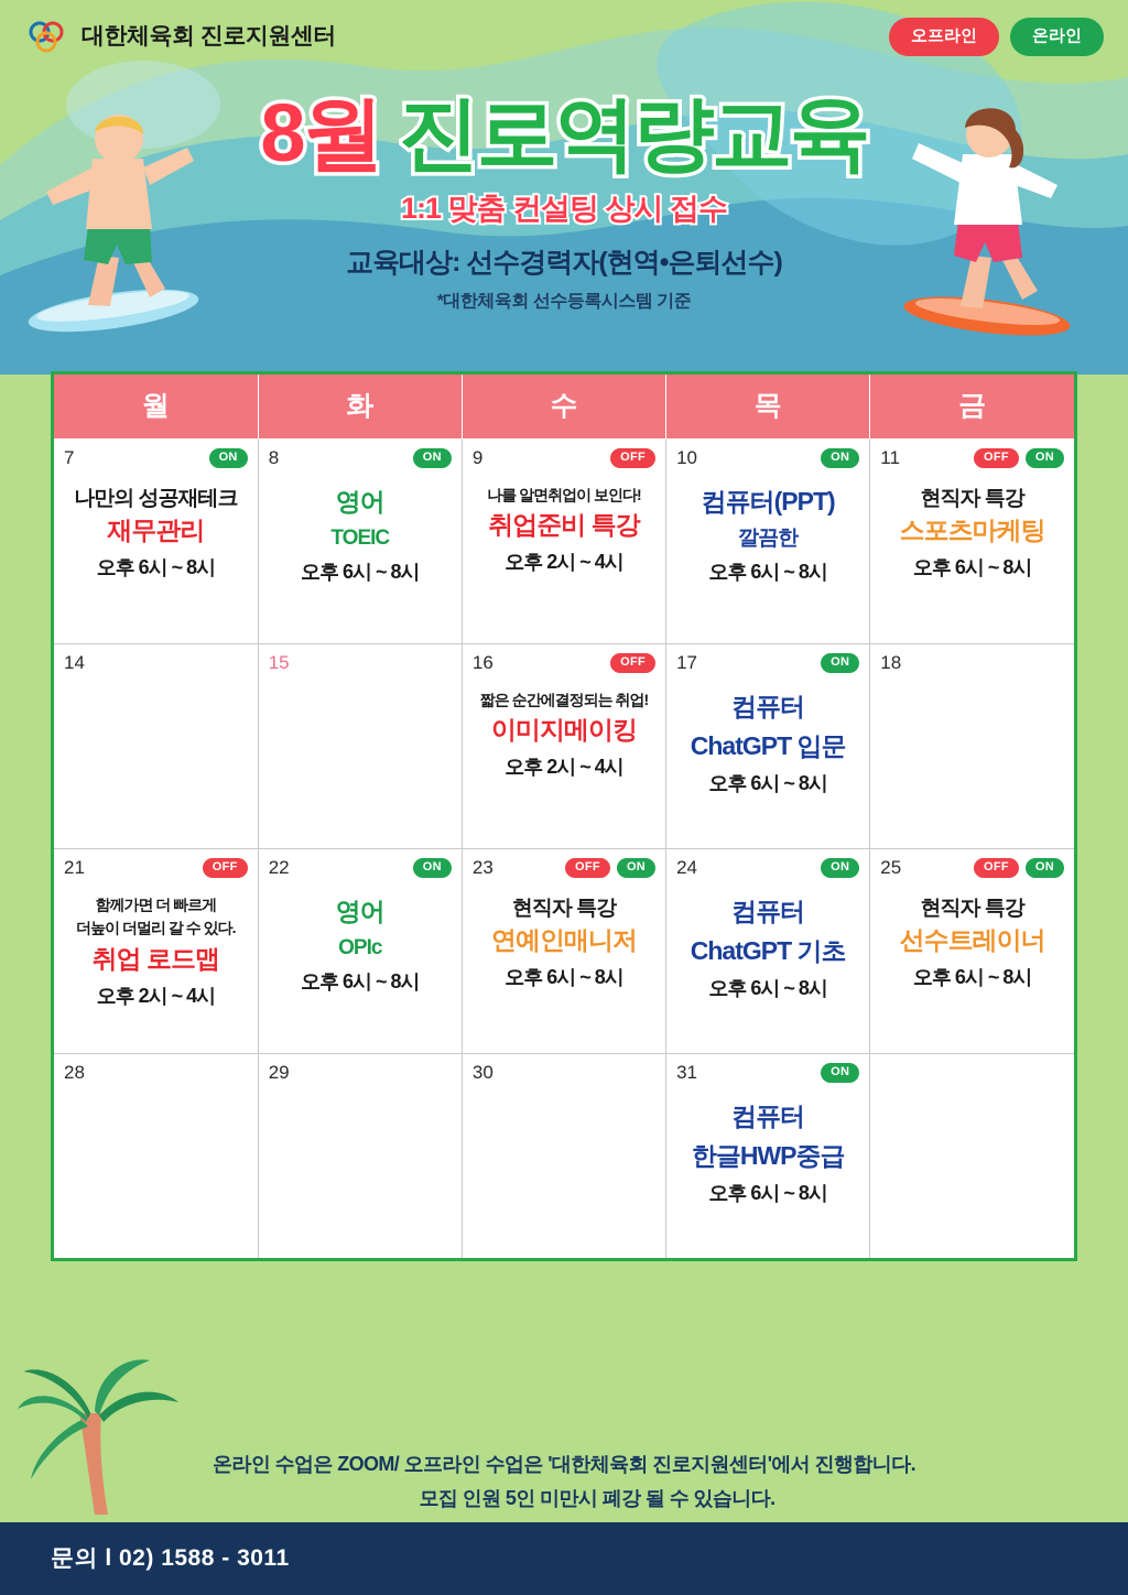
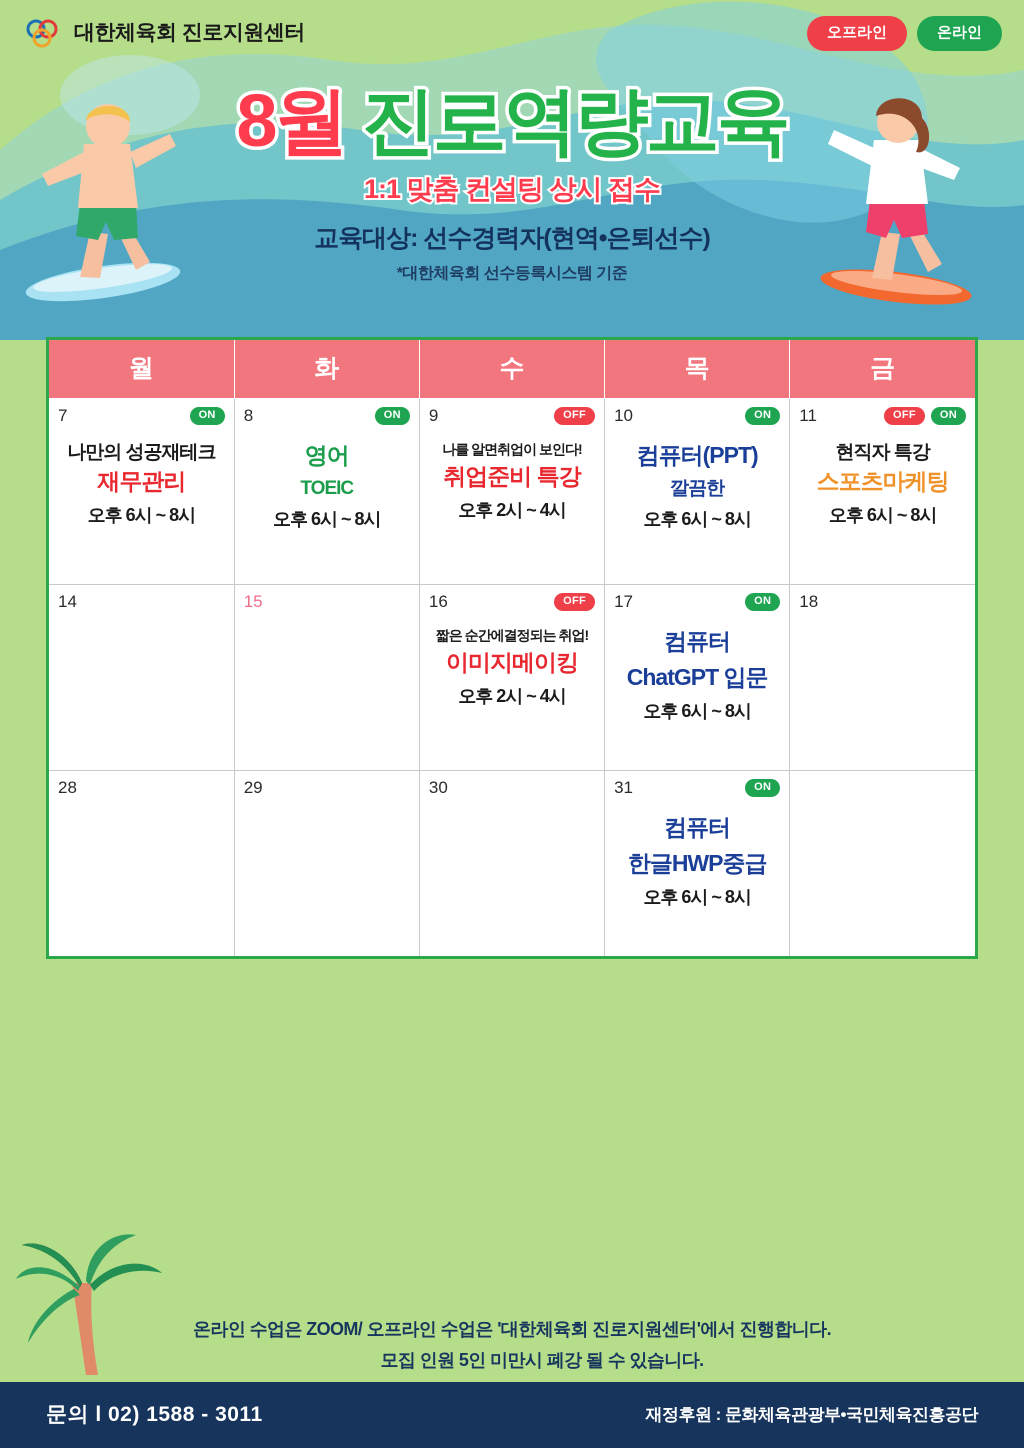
  대한체육회 진로지원센터
  오프라인
  온라인
  8월
  진로역량교육
  1:1 맞춤 컨설팅 상시 접수
  교육대상: 선수경력자(현역•은퇴선수)
  *대한체육회 선수등록시스템 기준
  월	화	수	목	금
  7 ON나만의 성공재테크재무관리오후 6시 ~ 8시	8 ON영어TOEIC오후 6시 ~ 8시	9 OFF나를 알면취업이 보인다!취업준비 특강오후 2시 ~ 4시	10 ON컴퓨터(PPT)깔끔한오후 6시 ~ 8시	11 OFF ON현직자 특강스포츠마케팅오후 6시 ~ 8시
  14	15	16 OFF짧은 순간에결정되는 취업!이미지메이킹오후 2시 ~ 4시	17 ON컴퓨터ChatGPT 입문오후 6시 ~ 8시	18
- 21 OFF함께가면 더 빠르게더높이 더멀리 갈 수 있다.취업 로드맵오후 2시 ~ 4시	22 ON영어OPIc오후 6시 ~ 8시	23 OFF ON현직자 특강연예인매니저오후 6시 ~ 8시	24 ON컴퓨터ChatGPT 기초오후 6시 ~ 8시	25 OFF ON현직자 특강선수트레이너오후 6시 ~ 8시
  28	29	30	31 ON컴퓨터한글HWP중급오후 6시 ~ 8시
  온라인 수업은 ZOOM/ 오프라인 수업은 '대한체육회 진로지원센터'에서 진행합니다.
  모집 인원 5인 미만시 폐강 될 수 있습니다.
  문의 l 02) 1588 - 3011
+ 재정후원 : 문화체육관광부•국민체육진흥공단
